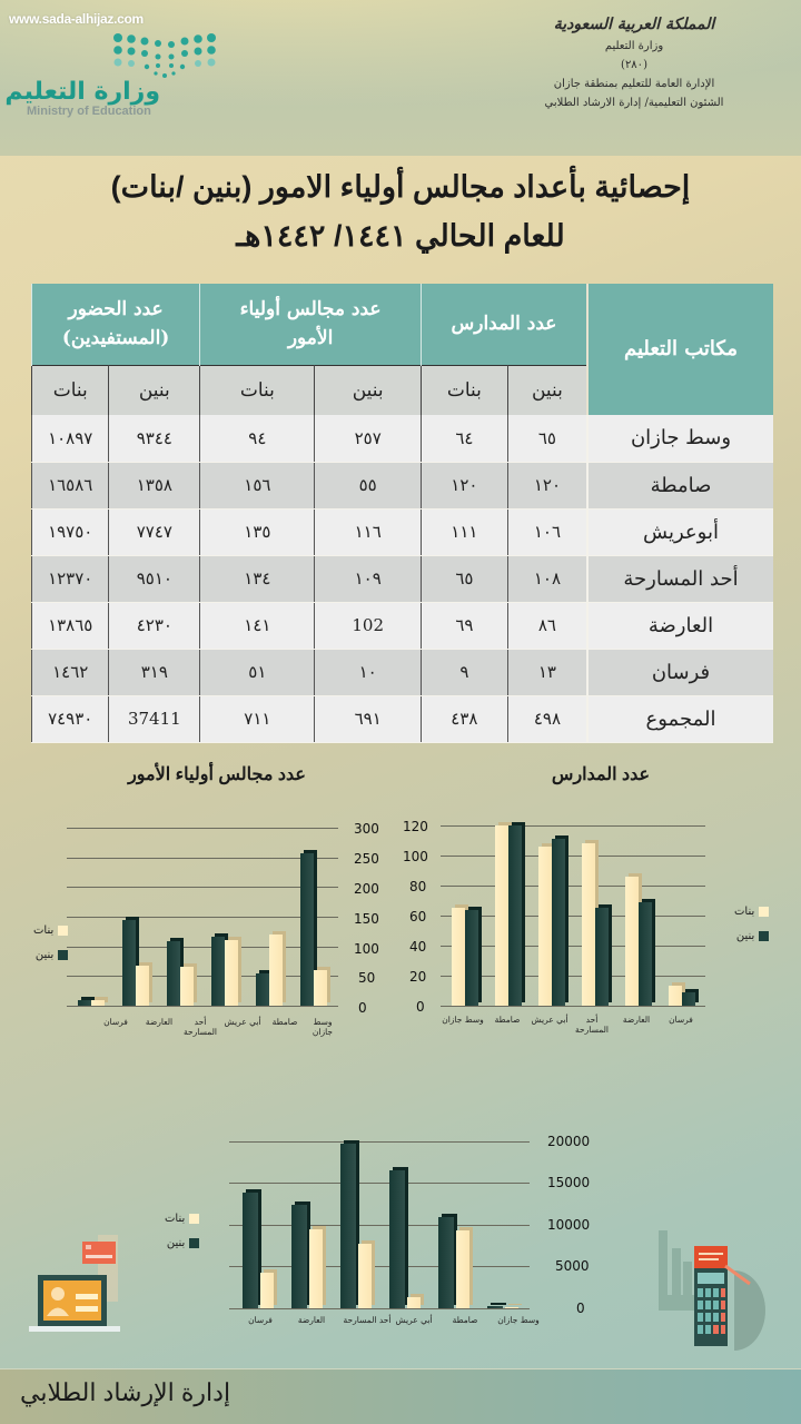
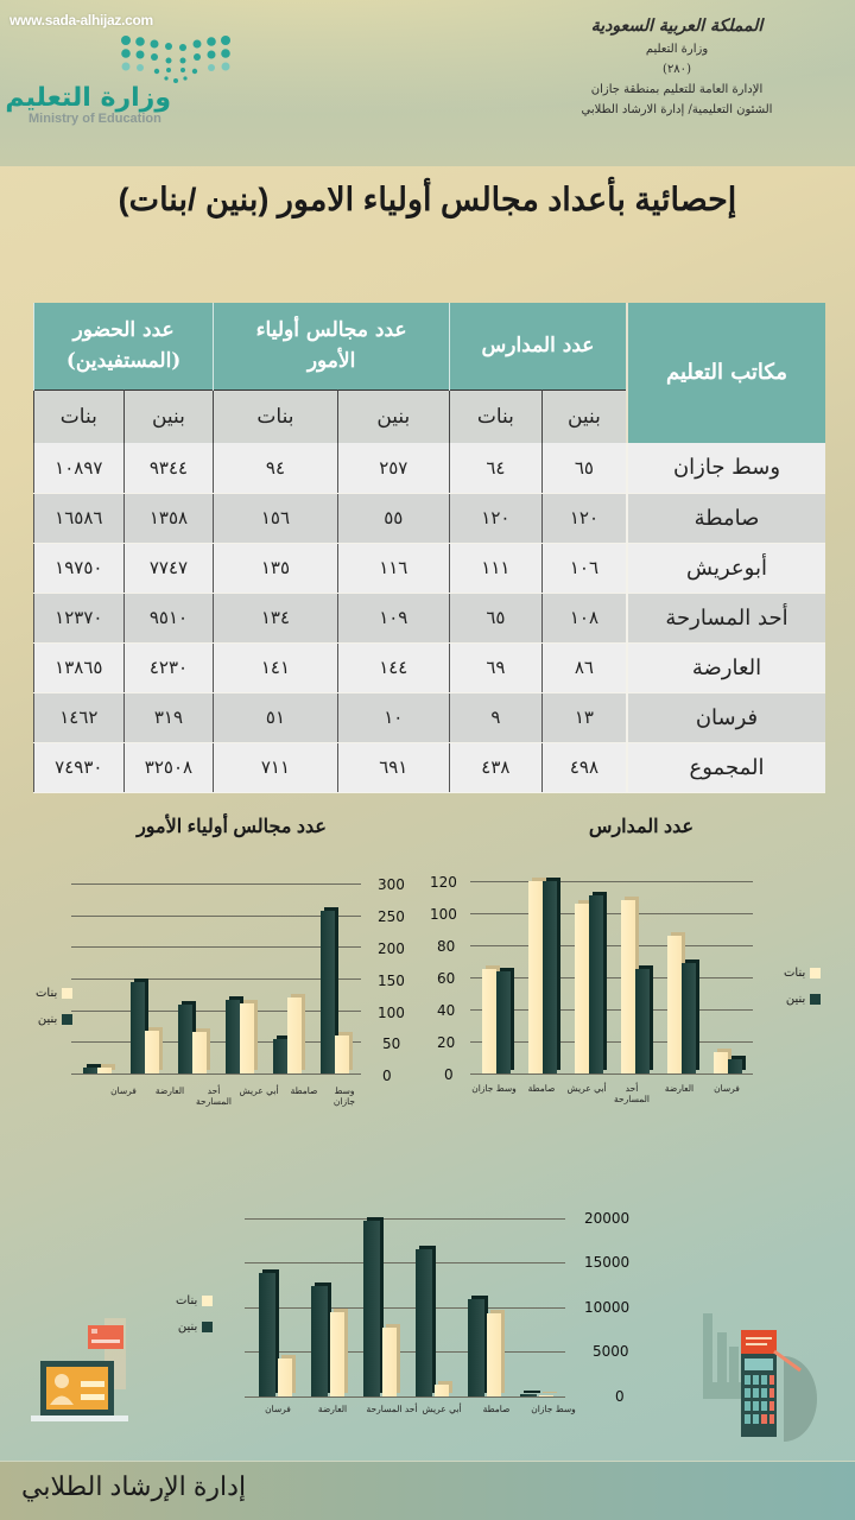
  www.sada-alhijaz.com
  وزارة التعليم
  Ministry of Education
  المملكة العربية السعودية
  وزارة التعليم
  (٢٨٠)
  الإدارة العامة للتعليم بمنطقة جازان
  الشئون التعليمية/ إدارة الارشاد الطلابي
  إحصائية بأعداد مجالس أولياء الامور (بنين /بنات)
- للعام الحالي ١٤٤١/ ١٤٤٢هـ
  مكاتب التعليم	عدد المدارس	عدد مجالس أولياء الأمور	عدد الحضور (المستفيدين)
  بنين	بنات	بنين	بنات	بنين	بنات
  وسط جازان	٦٥	٦٤	٢٥٧	٩٤	٩٣٤٤	١٠٨٩٧
  صامطة	١٢٠	١٢٠	٥٥	١٥٦	١٣٥٨	١٦٥٨٦
  أبوعريش	١٠٦	١١١	١١٦	١٣٥	٧٧٤٧	١٩٧٥٠
  أحد المسارحة	١٠٨	٦٥	١٠٩	١٣٤	٩٥١٠	١٢٣٧٠
- العارضة	٨٦	٦٩	102	١٤١	٤٢٣٠	١٣٨٦٥
+ العارضة	٨٦	٦٩	١٤٤	١٤١	٤٢٣٠	١٣٨٦٥
  فرسان	١٣	٩	١٠	٥١	٣١٩	١٤٦٢
- المجموع	٤٩٨	٤٣٨	٦٩١	٧١١	37411	٧٤٩٣٠
+ المجموع	٤٩٨	٤٣٨	٦٩١	٧١١	٣٢٥٠٨	٧٤٩٣٠
  عدد المدارس
  120
  100
  80
  60
  40
  20
  0
  وسط جازان
  صامطة
  أبي عريش
  أحد المسارحة
  العارضة
  فرسان
  بنات
  بنين
  عدد مجالس أولياء الأمور
  بنات
  بنين
  300
  250
  200
  150
  100
  50
  0
  فرسان
  العارضة
  أحد المسارحة
  أبي عريش
  صامطة
  وسط جازان
  بنات
  بنين
  20000
  15000
  10000
  5000
  0
  فرسان
  العارضة
  أحد المسارحة
  أبي عريش
  صامطة
  وسط جازان
  إدارة الإرشاد الطلابي
